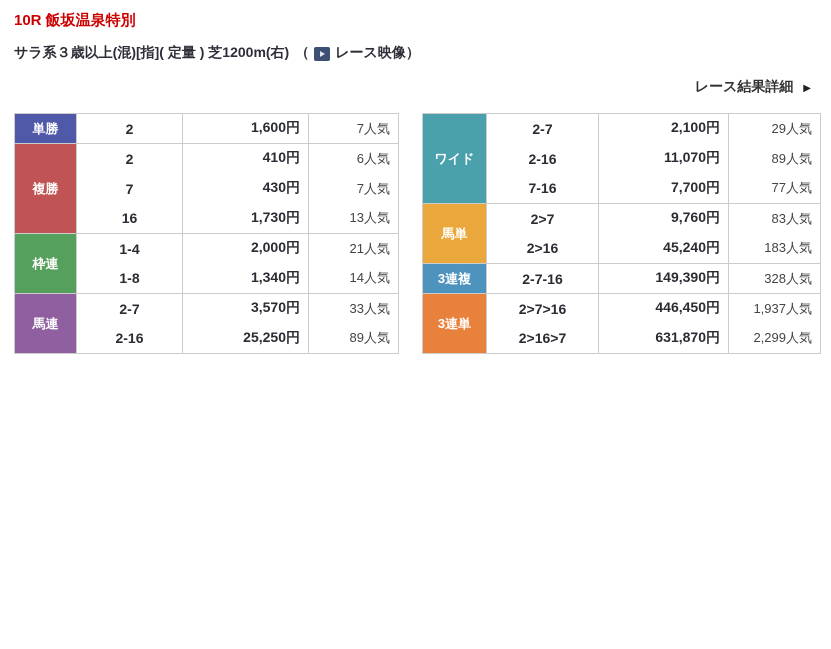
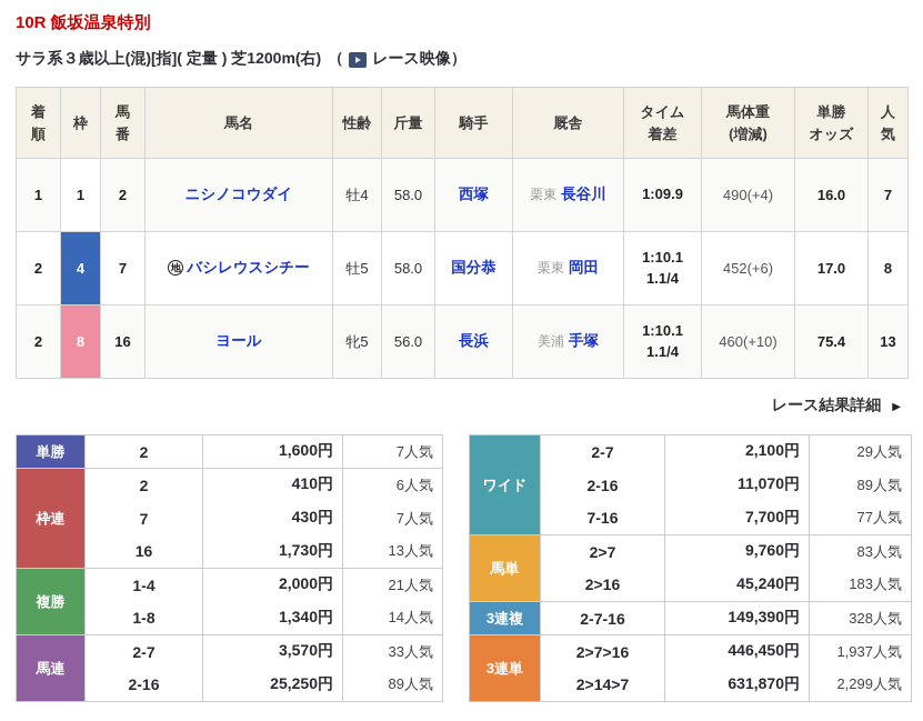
  10R 飯坂温泉特別
  サラ系３歳以上(混)[指]( 定量 ) 芝1200m(右)
  （
  レース映像
  ）
+ 着順	枠	馬番	馬名	性齢	斤量	騎手	厩舎	タイム着差	馬体重(増減)	単勝オッズ	人気
+ 1	1	2	ニシノコウダイ	牡4	58.0	西塚	栗東 長谷川	1:09.9	490(+4)	16.0	7
+ 2	4	7	地 バシレウスシチー	牡5	58.0	国分恭	栗東 岡田	1:10.11.1/4	452(+6)	17.0	8
+ 2	8	16	ヨール	牝5	56.0	長浜	美浦 手塚	1:10.11.1/4	460(+10)	75.4	13
  レース結果詳細 ▶
  単勝	2	1,600円	7人気
- 複勝	2	410円	6人気
+ 枠連	2	410円	6人気
  7	430円	7人気
  16	1,730円	13人気
- 枠連	1-4	2,000円	21人気
+ 複勝	1-4	2,000円	21人気
  1-8	1,340円	14人気
  馬連	2-7	3,570円	33人気
  2-16	25,250円	89人気
  ワイド	2-7	2,100円	29人気
  2-16	11,070円	89人気
  7-16	7,700円	77人気
  馬単	2>7	9,760円	83人気
  2>16	45,240円	183人気
  3連複	2-7-16	149,390円	328人気
  3連単	2>7>16	446,450円	1,937人気
- 2>16>7	631,870円	2,299人気
+ 2>14>7	631,870円	2,299人気
